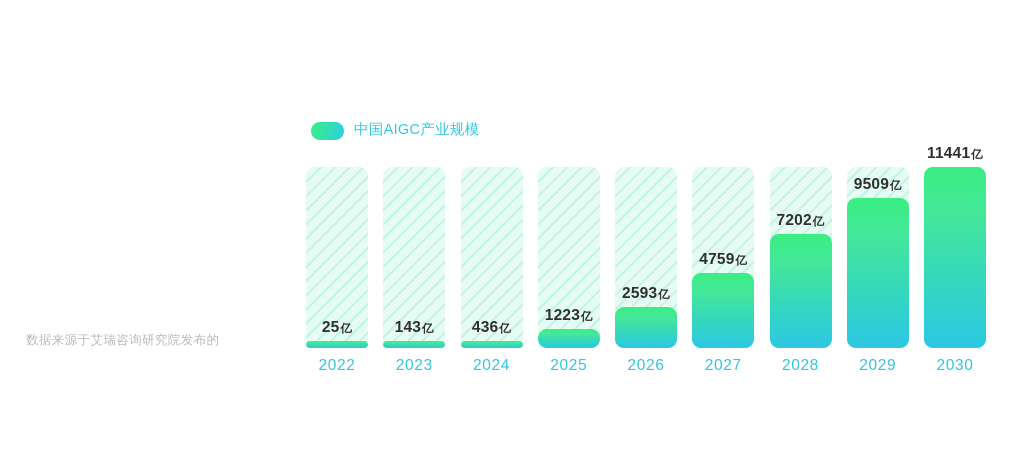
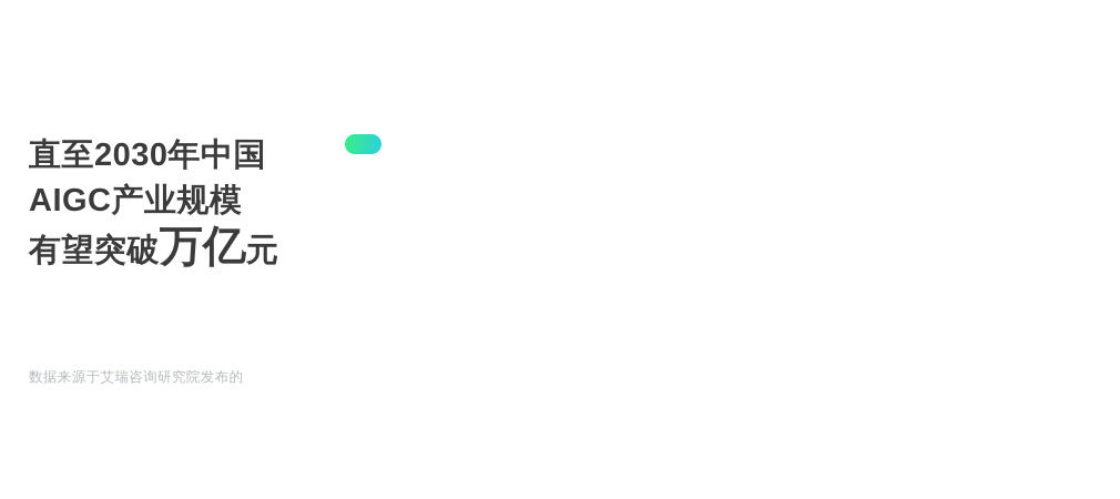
+ 直至2030年中国
+ AIGC产业规模
+ 有望突破
+ 万亿
+ 元
  数据来源于艾瑞咨询研究院发布的
- 中国AIGC产业规模
- 25亿
- 2022
- 143亿
- 2023
- 436亿
- 2024
- 1223亿
- 2025
- 2593亿
- 2026
- 4759亿
- 2027
- 7202亿
- 2028
- 9509亿
- 2029
- 11441亿
- 2030
